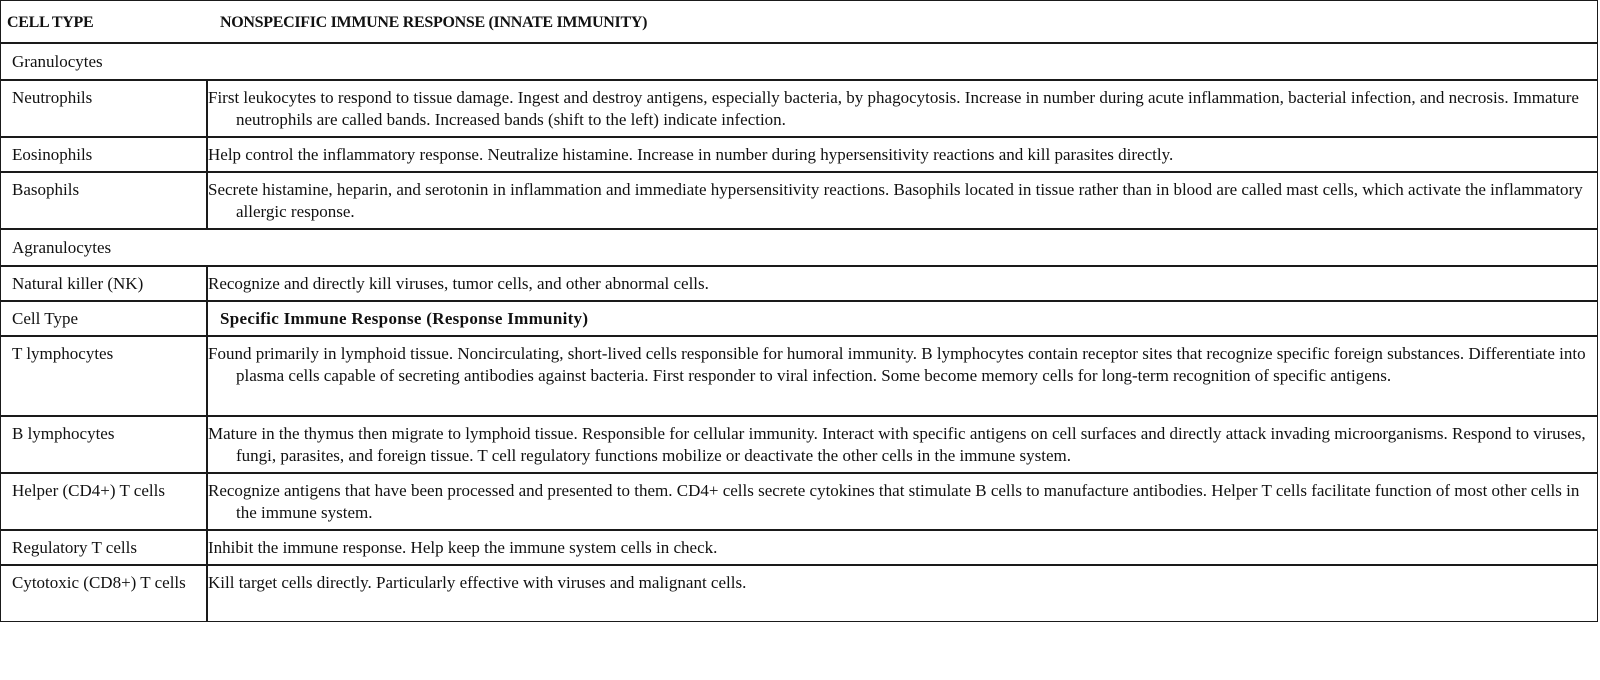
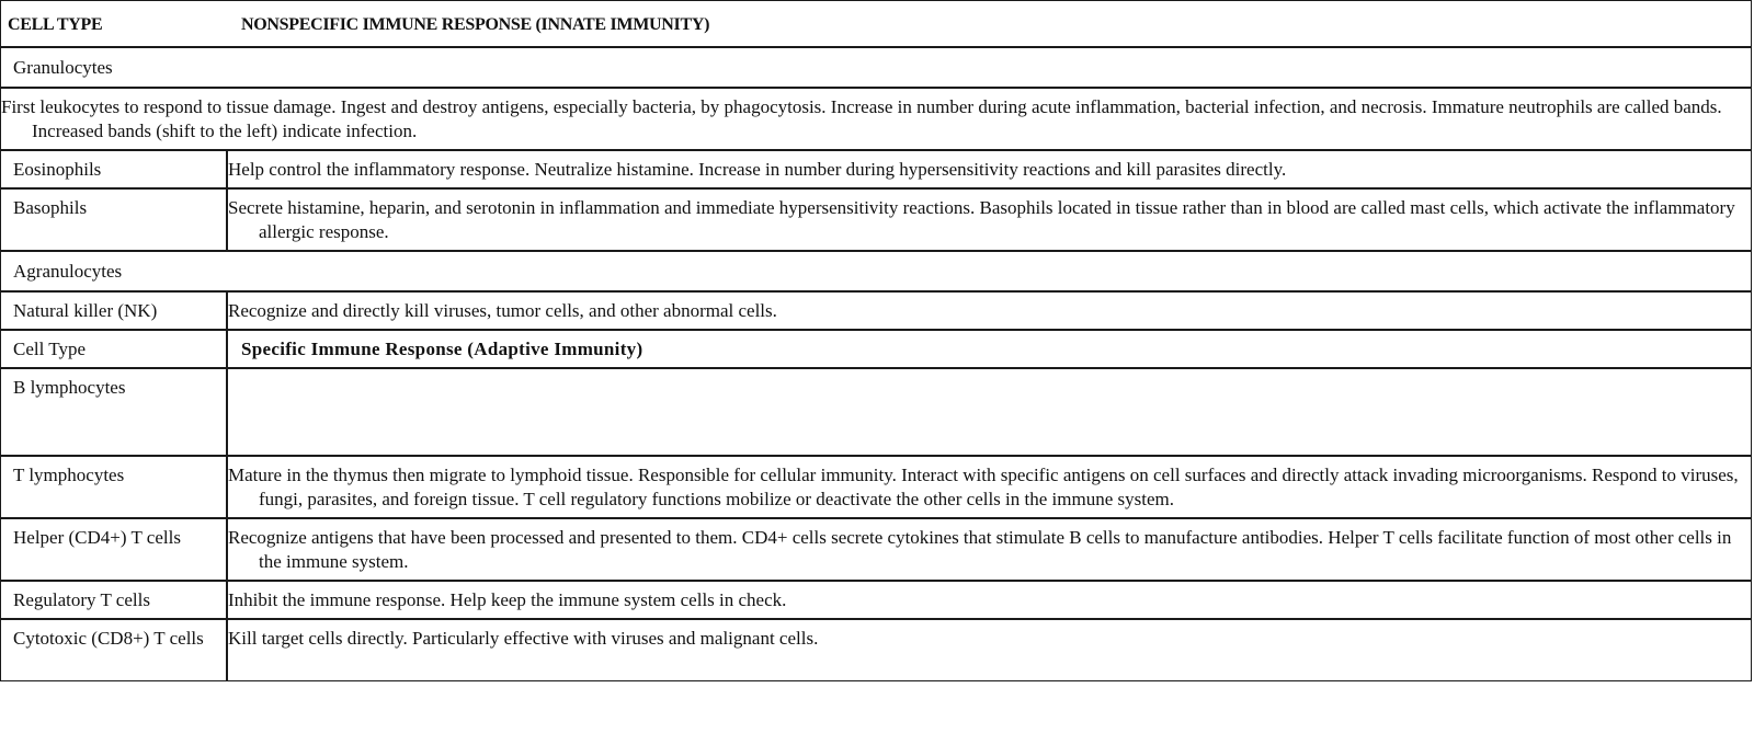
  CELL TYPE
  NONSPECIFIC IMMUNE RESPONSE (INNATE IMMUNITY)
  Granulocytes
- Neutrophils
  First leukocytes to respond to tissue damage. Ingest and destroy antigens, especially bacteria, by phagocytosis. Increase in number during acute inflammation, bacterial infection, and necrosis. Immature neutrophils are called bands. Increased bands (shift to the left) indicate infection.
  Eosinophils
  Help control the inflammatory response. Neutralize histamine. Increase in number during hypersensitivity reactions and kill parasites directly.
  Basophils
  Secrete histamine, heparin, and serotonin in inflammation and immediate hypersensitivity reactions. Basophils located in tissue rather than in blood are called mast cells, which activate the inflammatory allergic response.
  Agranulocytes
  Natural killer (NK)
  Recognize and directly kill viruses, tumor cells, and other abnormal cells.
  Cell Type
- Specific Immune Response (Response Immunity)
+ Specific Immune Response (Adaptive Immunity)
- T lymphocytes
+ B lymphocytes
- Found primarily in lymphoid tissue. Noncirculating, short-lived cells responsible for humoral immunity. B lymphocytes contain receptor sites that recognize specific foreign substances. Differentiate into plasma cells capable of secreting antibodies against bacteria. First responder to viral infection. Some become memory cells for long-term recognition of specific antigens.
- B lymphocytes
+ T lymphocytes
  Mature in the thymus then migrate to lymphoid tissue. Responsible for cellular immunity. Interact with specific antigens on cell surfaces and directly attack invading microorganisms. Respond to viruses, fungi, parasites, and foreign tissue. T cell regulatory functions mobilize or deactivate the other cells in the immune system.
  Helper (CD4+) T cells
  Recognize antigens that have been processed and presented to them. CD4+ cells secrete cytokines that stimulate B cells to manufacture antibodies. Helper T cells facilitate function of most other cells in the immune system.
  Regulatory T cells
  Inhibit the immune response. Help keep the immune system cells in check.
  Cytotoxic (CD8+) T cells
  Kill target cells directly. Particularly effective with viruses and malignant cells.
